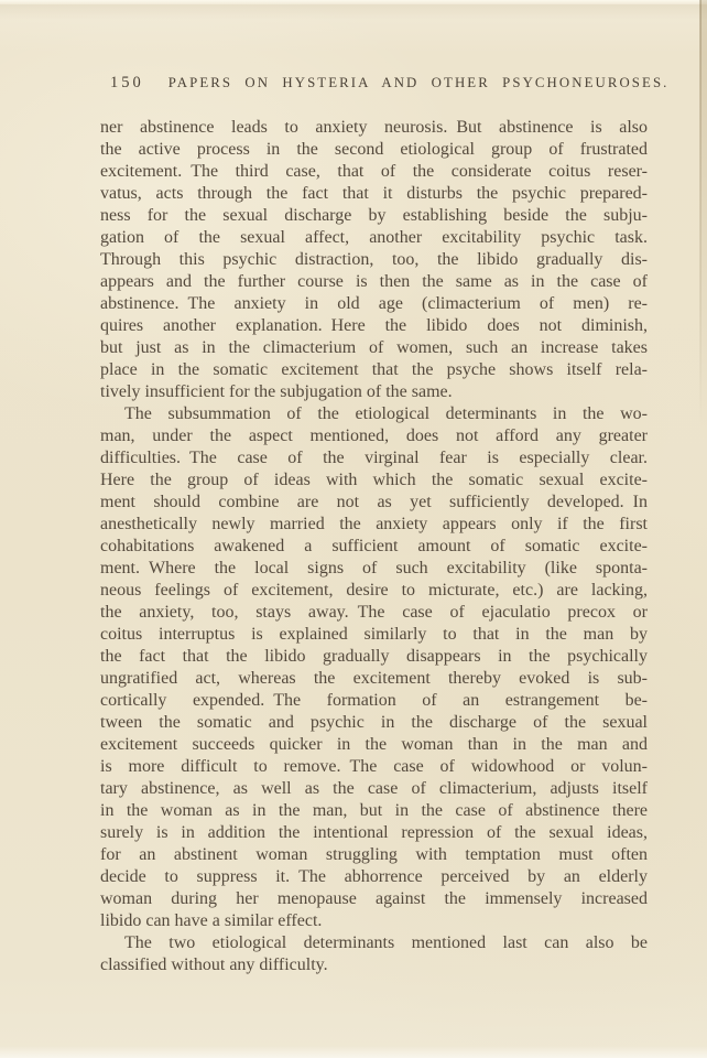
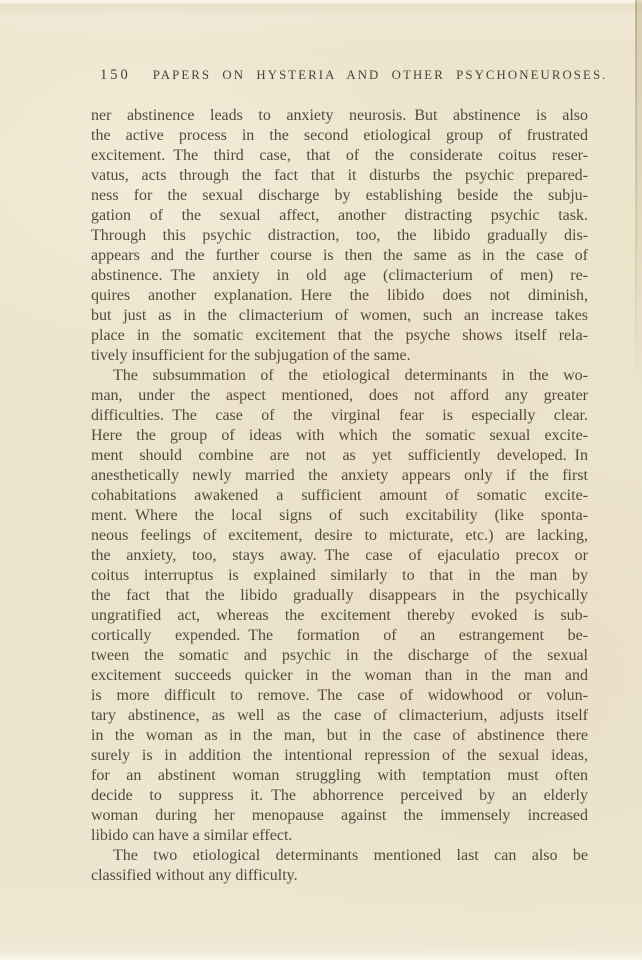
  150 PAPERS ON HYSTERIA AND OTHER PSYCHONEUROSES.
  ner abstinence leads to anxiety neurosis. But abstinence is also
  the active process in the second etiological group of frustrated
  excitement. The third case, that of the considerate coitus reser-
  vatus, acts through the fact that it disturbs the psychic prepared-
  ness for the sexual discharge by establishing beside the subju-
- gation of the sexual affect, another excitability psychic task.
+ gation of the sexual affect, another distracting psychic task.
  Through this psychic distraction, too, the libido gradually dis-
  appears and the further course is then the same as in the case of
  abstinence. The anxiety in old age (climacterium of men) re-
  quires another explanation. Here the libido does not diminish,
  but just as in the climacterium of women, such an increase takes
  place in the somatic excitement that the psyche shows itself rela-
  tively insufficient for the subjugation of the same.
  The subsummation of the etiological determinants in the wo-
  man, under the aspect mentioned, does not afford any greater
  difficulties. The case of the virginal fear is especially clear.
  Here the group of ideas with which the somatic sexual excite-
  ment should combine are not as yet sufficiently developed. In
  anesthetically newly married the anxiety appears only if the first
  cohabitations awakened a sufficient amount of somatic excite-
  ment. Where the local signs of such excitability (like sponta-
  neous feelings of excitement, desire to micturate, etc.) are lacking,
  the anxiety, too, stays away. The case of ejaculatio precox or
  coitus interruptus is explained similarly to that in the man by
  the fact that the libido gradually disappears in the psychically
  ungratified act, whereas the excitement thereby evoked is sub-
  cortically expended. The formation of an estrangement be-
  tween the somatic and psychic in the discharge of the sexual
  excitement succeeds quicker in the woman than in the man and
  is more difficult to remove. The case of widowhood or volun-
  tary abstinence, as well as the case of climacterium, adjusts itself
  in the woman as in the man, but in the case of abstinence there
  surely is in addition the intentional repression of the sexual ideas,
  for an abstinent woman struggling with temptation must often
  decide to suppress it. The abhorrence perceived by an elderly
  woman during her menopause against the immensely increased
  libido can have a similar effect.
  The two etiological determinants mentioned last can also be
  classified without any difficulty.
